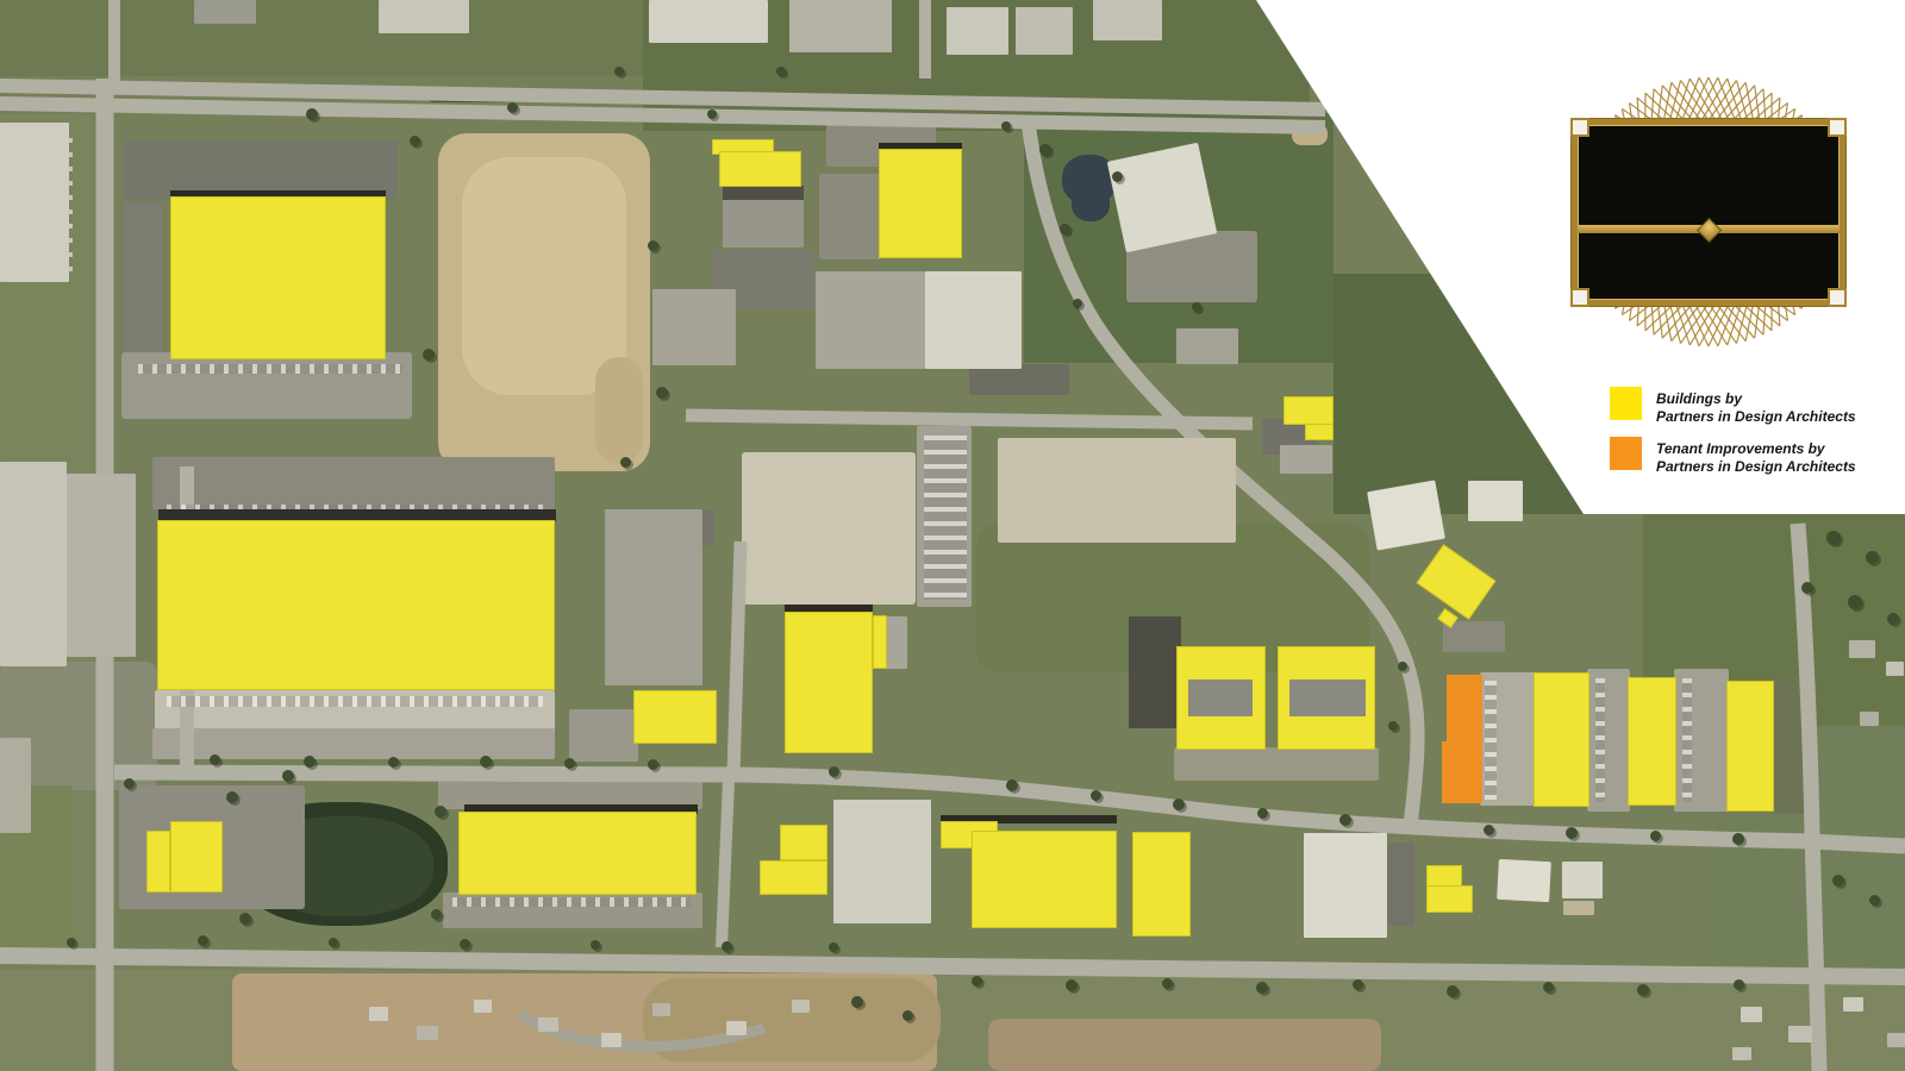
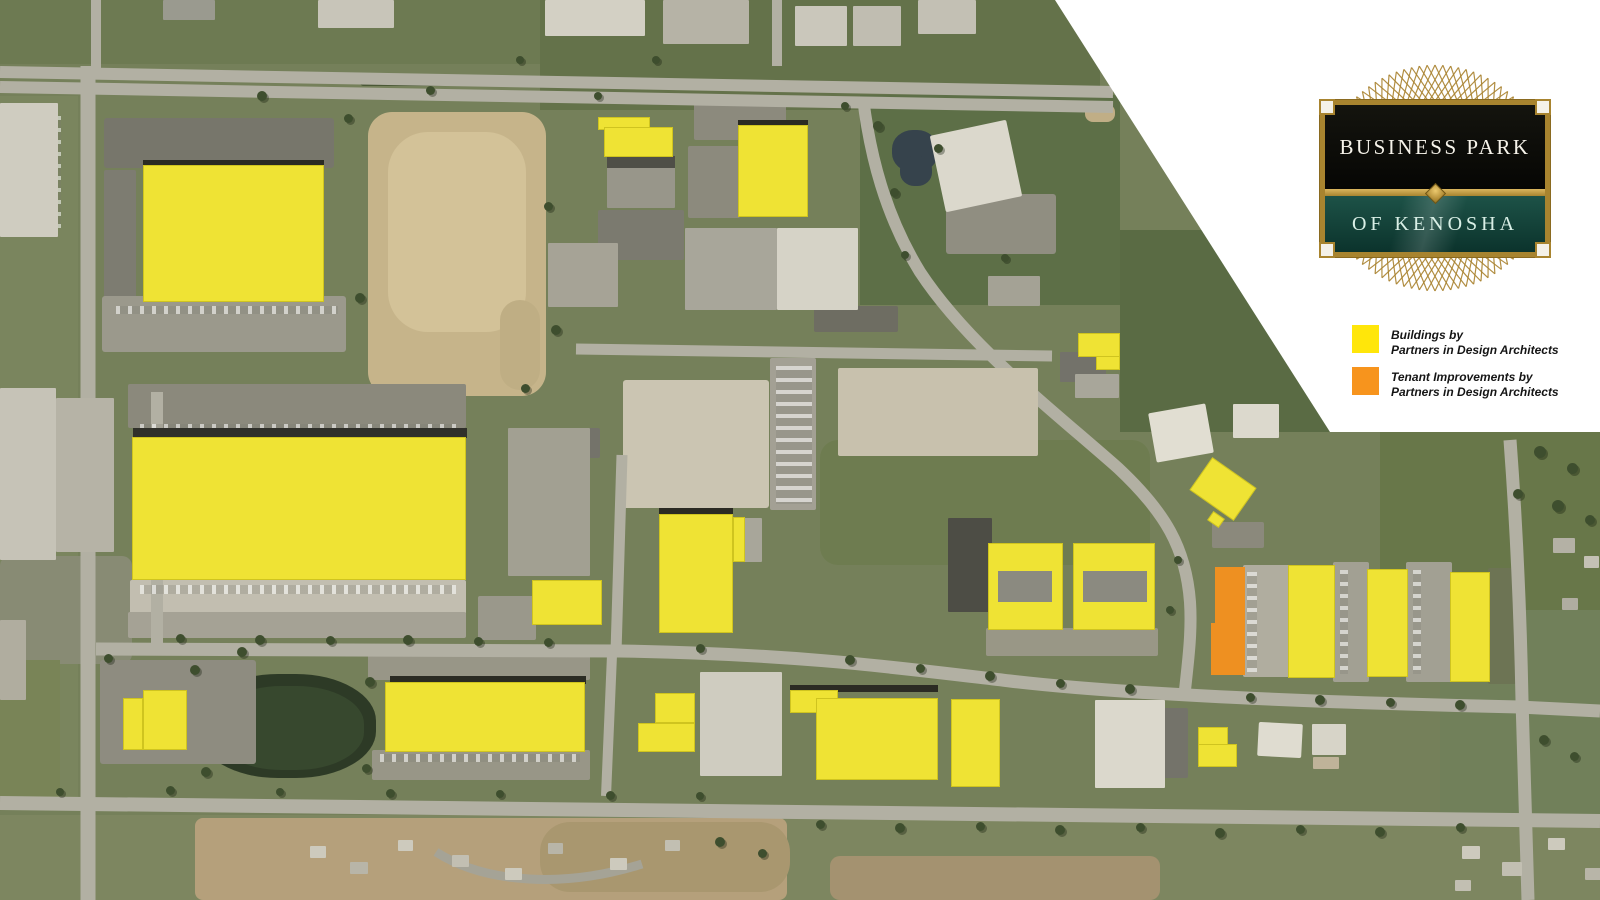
+ BUSINESS PARK
+ OF KENOSHA
  Buildings by
  Partners in Design Architects
  Tenant Improvements by
  Partners in Design Architects
